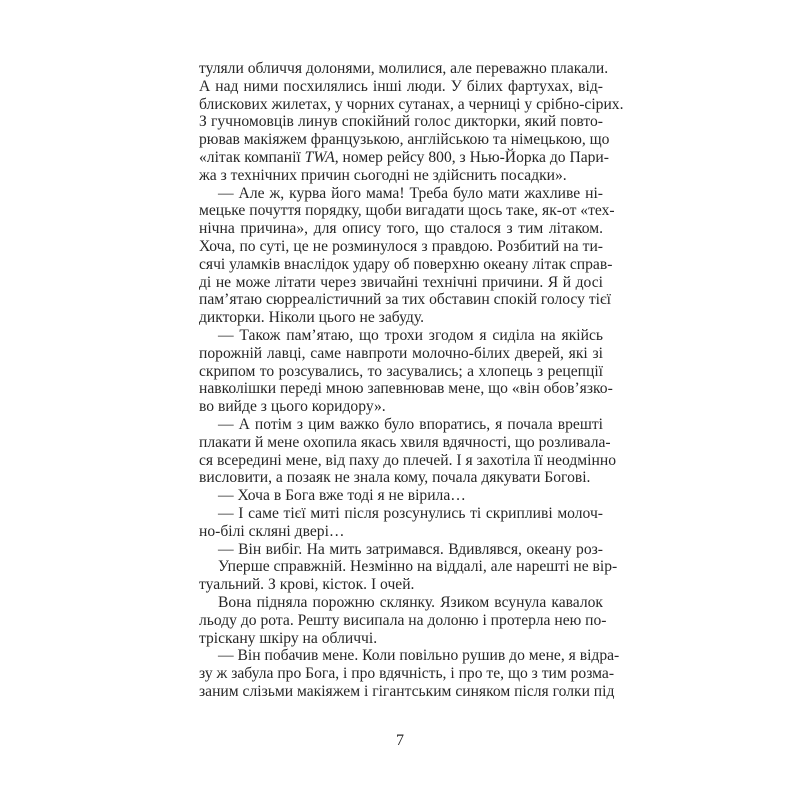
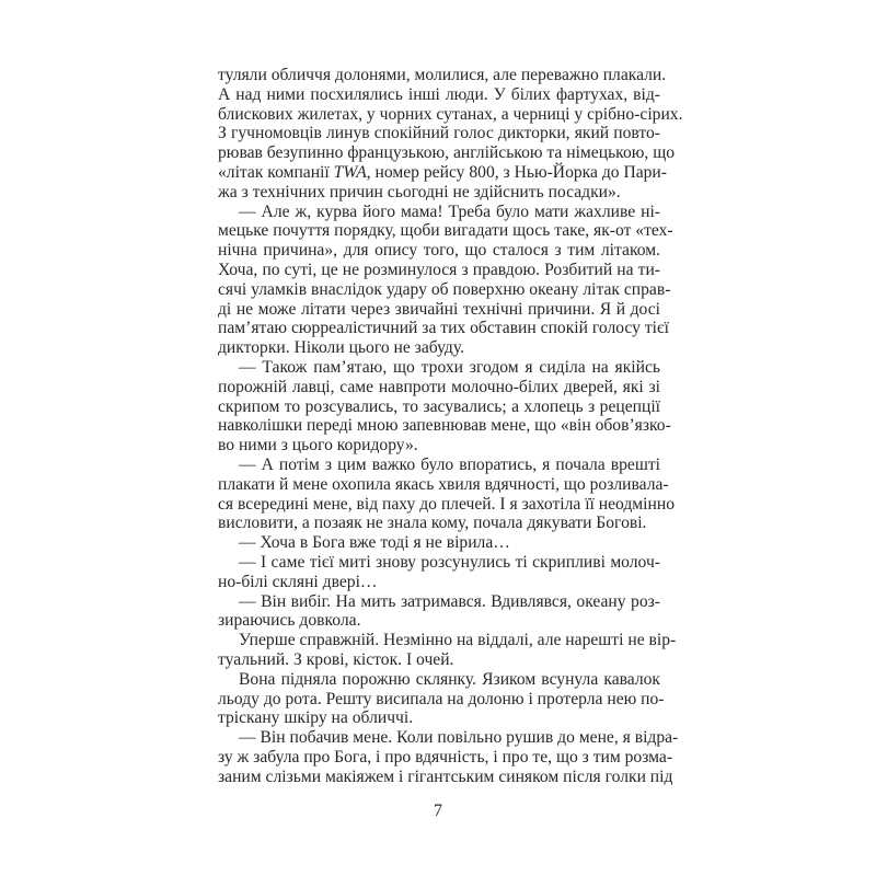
  туляли обличчя долонями, молилися, але переважно плакали.
  А над ними посхилялись інші люди. У білих фартухах, від-
  блискових жилетах, у чорних сутанах, а черниці у срібно-сірих.
  З гучномовців линув спокійний голос дикторки, який повто-
- рював макіяжем французькою, англійською та німецькою, що
+ рював безупинно французькою, англійською та німецькою, що
  «літак компанії TWA, номер рейсу 800, з Нью-Йорка до Пари-
  жа з технічних причин сьогодні не здійснить посадки».
  — Але ж, курва його мама! Треба було мати жахливе ні-
  мецьке почуття порядку, щоби вигадати щось таке, як-от «тех-
  нічна причина», для опису того, що сталося з тим літаком.
  Хоча, по суті, це не розминулося з правдою. Розбитий на ти-
  сячі уламків внаслідок удару об поверхню океану літак справ-
  ді не може літати через звичайні технічні причини. Я й досі
  пам’ятаю сюрреалістичний за тих обставин спокій голосу тієї
  дикторки. Ніколи цього не забуду.
  — Також пам’ятаю, що трохи згодом я сиділа на якійсь
  порожній лавці, саме навпроти молочно-білих дверей, які зі
  скрипом то розсувались, то засувались; а хлопець з рецепції
  навколішки переді мною запевнював мене, що «він обов’язко-
- во вийде з цього коридору».
+ во ними з цього коридору».
  — А потім з цим важко було впоратись, я почала врешті
  плакати й мене охопила якась хвиля вдячності, що розливала-
  ся всередині мене, від паху до плечей. І я захотіла її неодмінно
  висловити, а позаяк не знала кому, почала дякувати Богові.
  — Хоча в Бога вже тоді я не вірила…
- — І саме тієї миті після розсунулись ті скрипливі молоч-
+ — І саме тієї миті знову розсунулись ті скрипливі молоч-
  но-білі скляні двері…
  — Він вибіг. На мить затримався. Вдивлявся, океану роз-
+ зираючись довкола.
  Уперше справжній. Незмінно на віддалі, але нарешті не вір-
  туальний. З крові, кісток. І очей.
  Вона підняла порожню склянку. Язиком всунула кавалок
  льоду до рота. Решту висипала на долоню і протерла нею по-
  тріскану шкіру на обличчі.
  — Він побачив мене. Коли повільно рушив до мене, я відра-
  зу ж забула про Бога, і про вдячність, і про те, що з тим розма-
  заним слізьми макіяжем і гігантським синяком після голки під
  7
